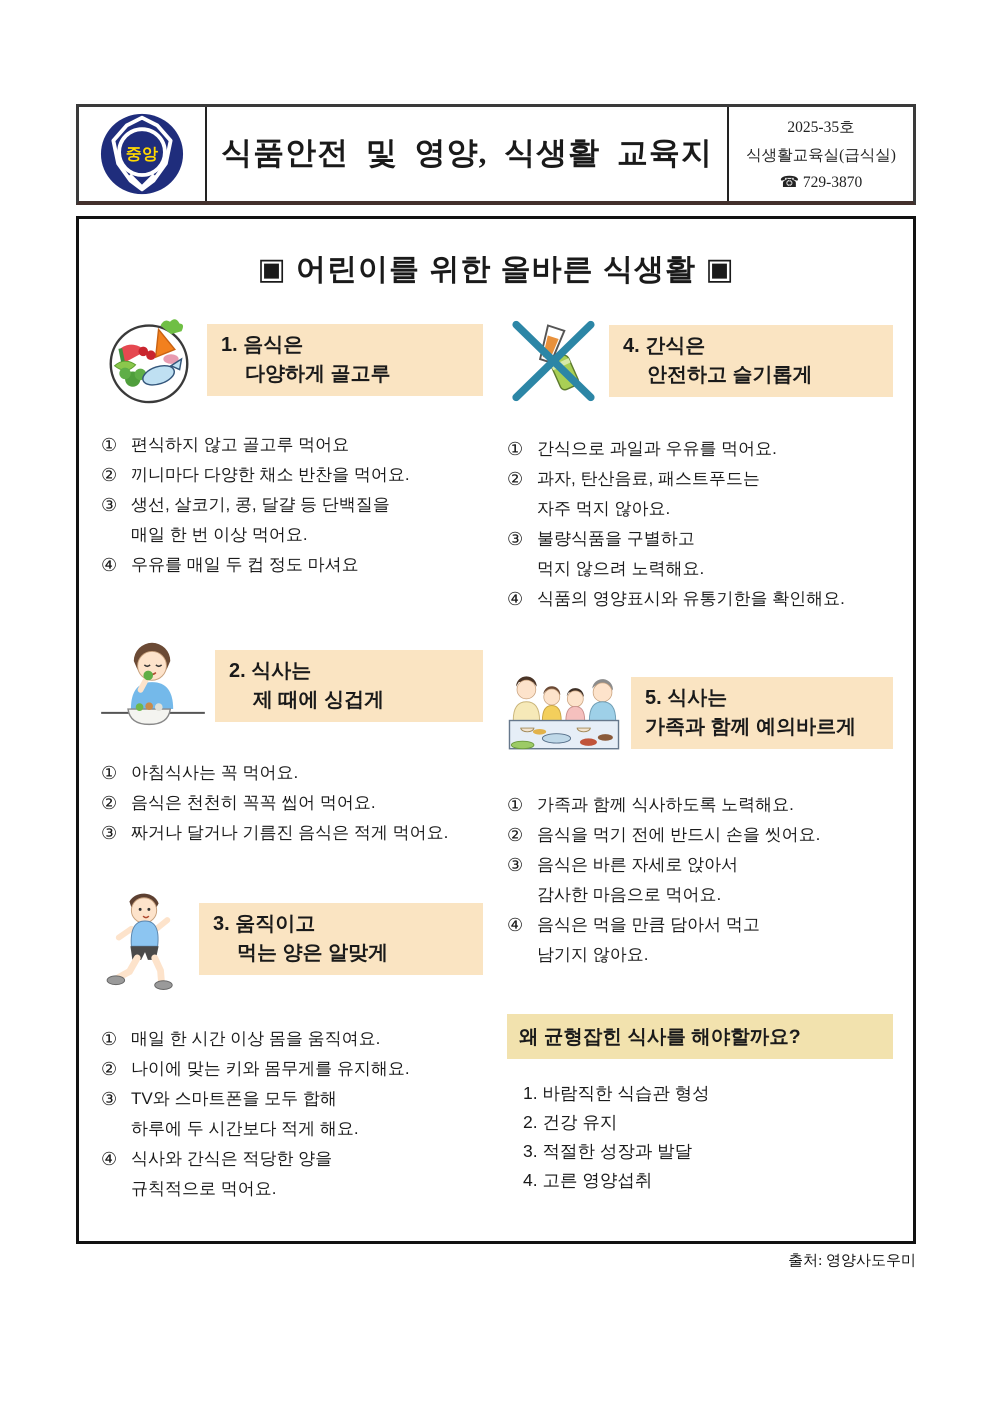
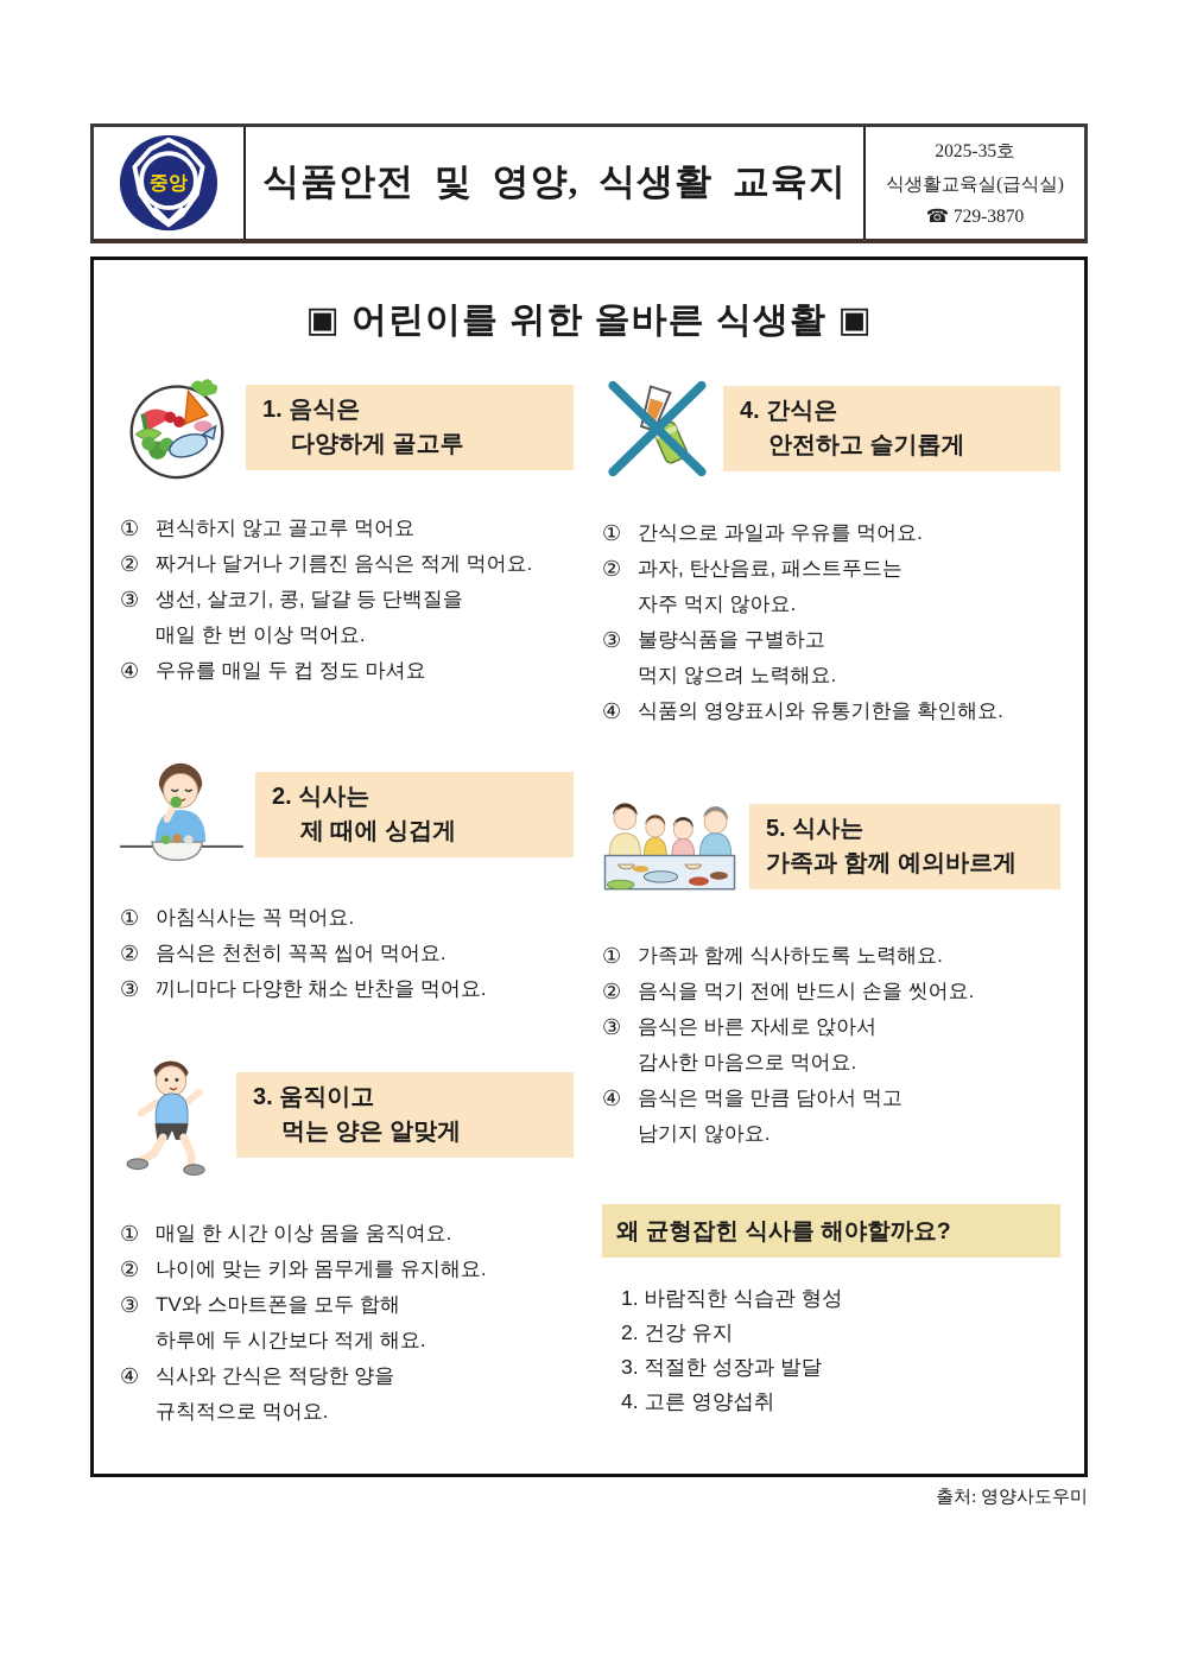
  중앙
  식품안전 및 영양, 식생활 교육지
  2025-35호
  식생활교육실(급식실)
  ☎ 729-3870
  ▣ 어린이를 위한 올바른 식생활 ▣
  1. 음식은
  다양하게 골고루
  ①
  편식하지 않고 골고루 먹어요
  ②
- 끼니마다 다양한 채소 반찬을 먹어요.
+ 짜거나 달거나 기름진 음식은 적게 먹어요.
  ③
  생선, 살코기, 콩, 달걀 등 단백질을
  매일 한 번 이상 먹어요.
  ④
  우유를 매일 두 컵 정도 마셔요
  2. 식사는
  제 때에 싱겁게
  ①
  아침식사는 꼭 먹어요.
  ②
  음식은 천천히 꼭꼭 씹어 먹어요.
  ③
- 짜거나 달거나 기름진 음식은 적게 먹어요.
+ 끼니마다 다양한 채소 반찬을 먹어요.
  3. 움직이고
  먹는 양은 알맞게
  ①
  매일 한 시간 이상 몸을 움직여요.
  ②
  나이에 맞는 키와 몸무게를 유지해요.
  ③
  TV와 스마트폰을 모두 합해
  하루에 두 시간보다 적게 해요.
  ④
  식사와 간식은 적당한 양을
  규칙적으로 먹어요.
  4. 간식은
  안전하고 슬기롭게
  ①
  간식으로 과일과 우유를 먹어요.
  ②
  과자, 탄산음료, 패스트푸드는
  자주 먹지 않아요.
  ③
  불량식품을 구별하고
  먹지 않으려 노력해요.
  ④
  식품의 영양표시와 유통기한을 확인해요.
  5. 식사는
  가족과 함께 예의바르게
  ①
  가족과 함께 식사하도록 노력해요.
  ②
  음식을 먹기 전에 반드시 손을 씻어요.
  ③
  음식은 바른 자세로 앉아서
  감사한 마음으로 먹어요.
  ④
  음식은 먹을 만큼 담아서 먹고
  남기지 않아요.
  왜 균형잡힌 식사를 해야할까요?
  1. 바람직한 식습관 형성
  2. 건강 유지
  3. 적절한 성장과 발달
  4. 고른 영양섭취
  출처: 영양사도우미
